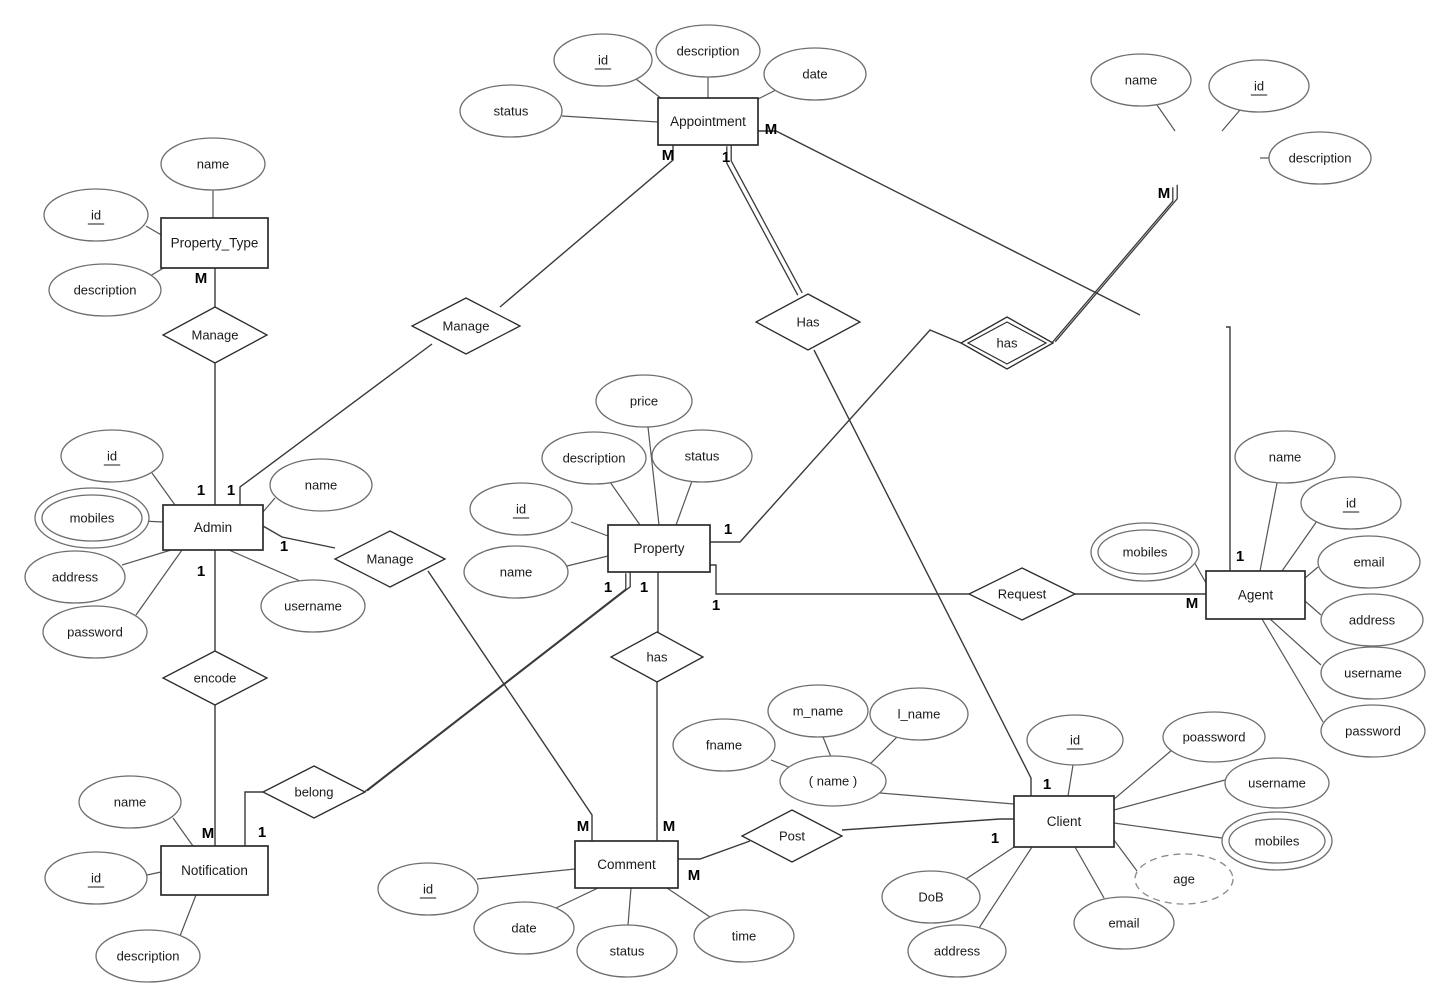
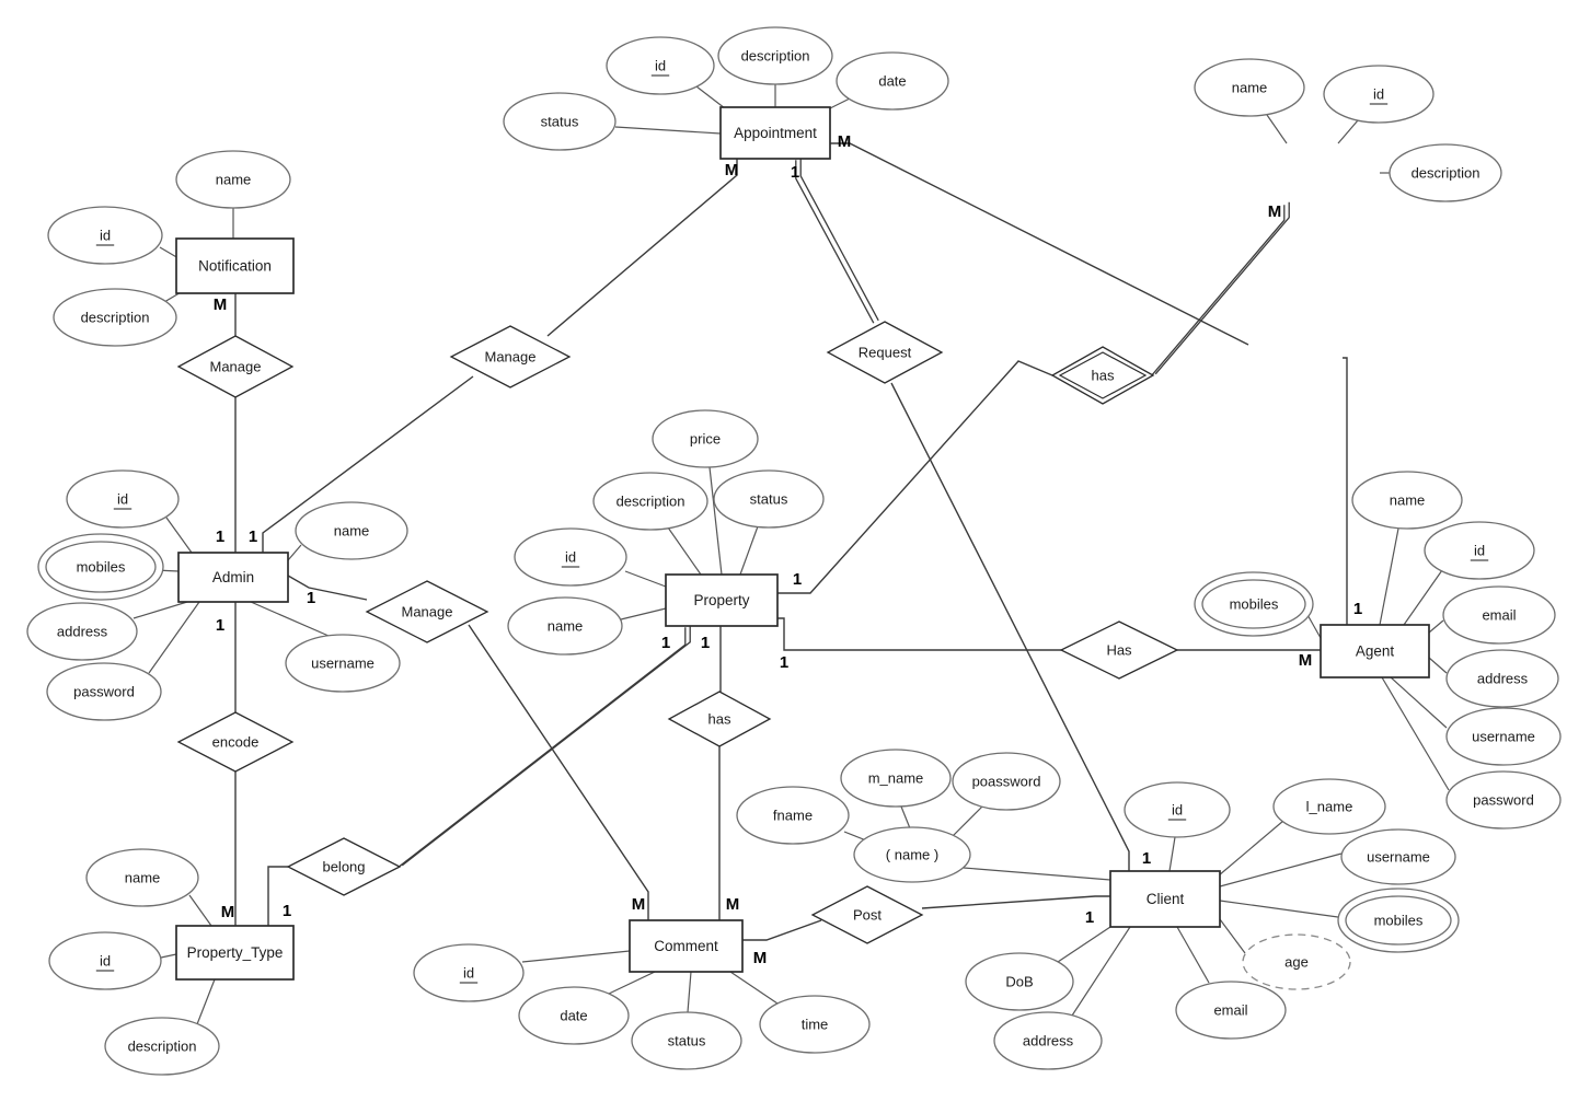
  name
  id
  description
  status
  id
  description
  date
  name
  id
  description
  id
  mobiles
  address
  password
  name
  username
  price
  description
  status
  id
  name
  mobiles
  name
  id
  email
  address
  username
  password
  ( name )
  fname
  m_name
- l_name
+ poassword
  id
- poassword
+ l_name
  username
  mobiles
  age
  email
  DoB
  address
  id
  date
  status
  time
  name
  id
  description
  Manage
  Manage
- Has
+ Request
  has
  Manage
- Request
+ Has
  encode
  has
  belong
  Post
- Property_Type
+ Notification
  Appointment
  Admin
  Property
  Agent
  Client
  Comment
- Notification
+ Property_Type
  M
  1
  1
  1
  1
  M
  1
  M
  M
  1
  1
  1
  1
  M
  1
  1
  1
  M
  M
  M
  M
  1
